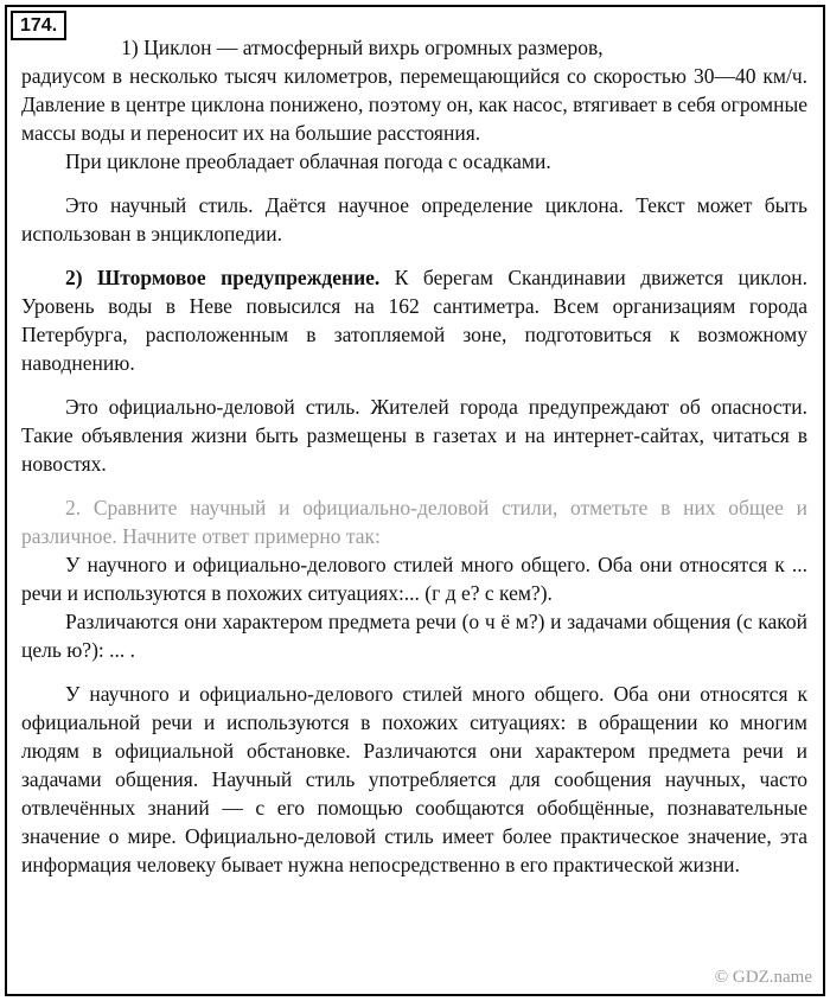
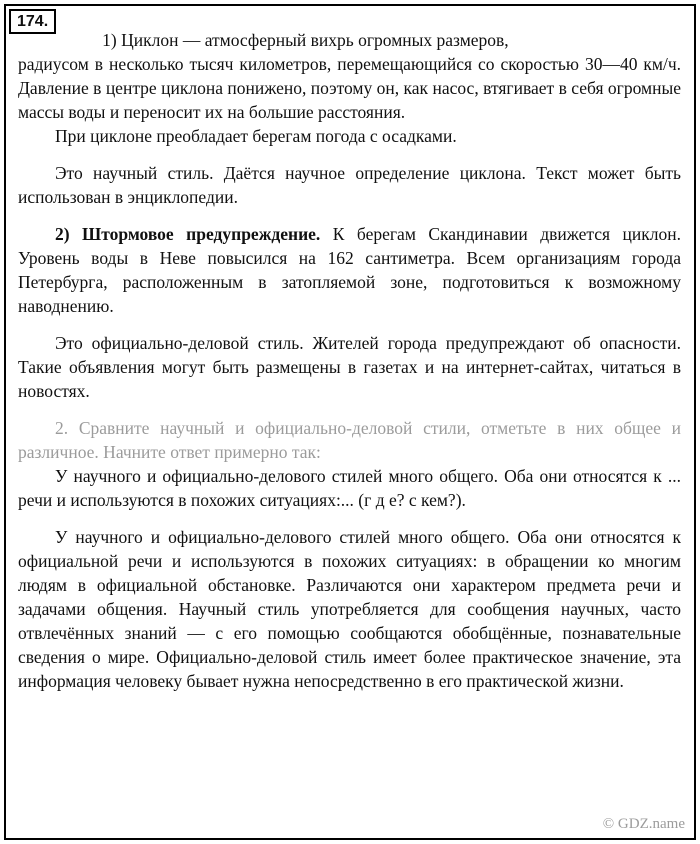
  174.
  1) Циклон — атмосферный вихрь огромных размеров,
  радиусом в несколько тысяч километров, перемещающийся со скоростью 30—40 км/ч. Давление в центре циклона понижено, поэтому он, как насос, втягивает в себя огромные массы воды и переносит их на большие расстояния.
- При циклоне преобладает облачная погода с осадками.
+ При циклоне преобладает берегам погода с осадками.
  Это научный стиль. Даётся научное определение циклона. Текст может быть использован в энциклопедии.
  2) Штормовое предупреждение. К берегам Скандинавии движется циклон. Уровень воды в Неве повысился на 162 сантиметра. Всем организациям города Петербурга, расположенным в затопляемой зоне, подготовиться к возможному наводнению.
- Это официально-деловой стиль. Жителей города предупреждают об опасности. Такие объявления жизни быть размещены в газетах и на интернет-сайтах, читаться в новостях.
+ Это официально-деловой стиль. Жителей города предупреждают об опасности. Такие объявления могут быть размещены в газетах и на интернет-сайтах, читаться в новостях.
  2. Сравните научный и официально-деловой стили, отметьте в них общее и различное. Начните ответ примерно так:
  У научного и официально-делового стилей много общего. Оба они относятся к ... речи и используются в похожих ситуациях:... (г д е? с кем?).
- Различаются они характером предмета речи (о ч ё м?) и задачами общения (с какой цель ю?): ... .
- У научного и официально-делового стилей много общего. Оба они относятся к официальной речи и используются в похожих ситуациях: в обращении ко многим людям в официальной обстановке. Различаются они характером предмета речи и задачами общения. Научный стиль употребляется для сообщения научных, часто отвлечённых знаний — с его помощью сообщаются обобщённые, познавательные значение о мире. Официально-деловой стиль имеет более практическое значение, эта информация человеку бывает нужна непосредственно в его практической жизни.
+ У научного и официально-делового стилей много общего. Оба они относятся к официальной речи и используются в похожих ситуациях: в обращении ко многим людям в официальной обстановке. Различаются они характером предмета речи и задачами общения. Научный стиль употребляется для сообщения научных, часто отвлечённых знаний — с его помощью сообщаются обобщённые, познавательные сведения о мире. Официально-деловой стиль имеет более практическое значение, эта информация человеку бывает нужна непосредственно в его практической жизни.
  © GDZ.name
